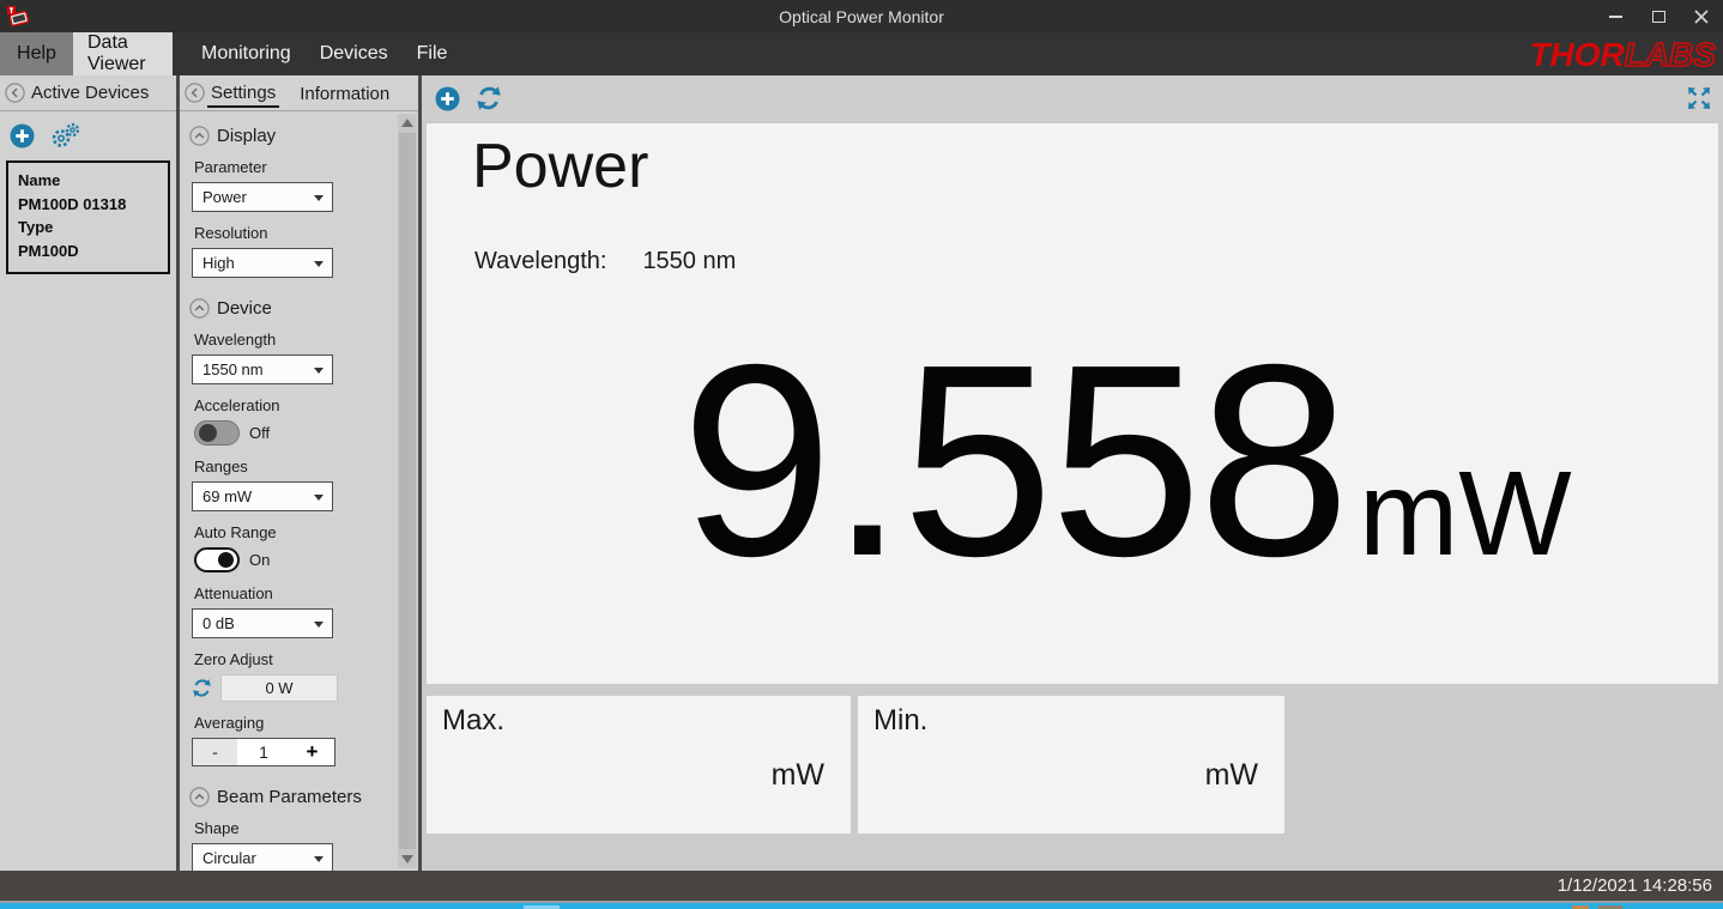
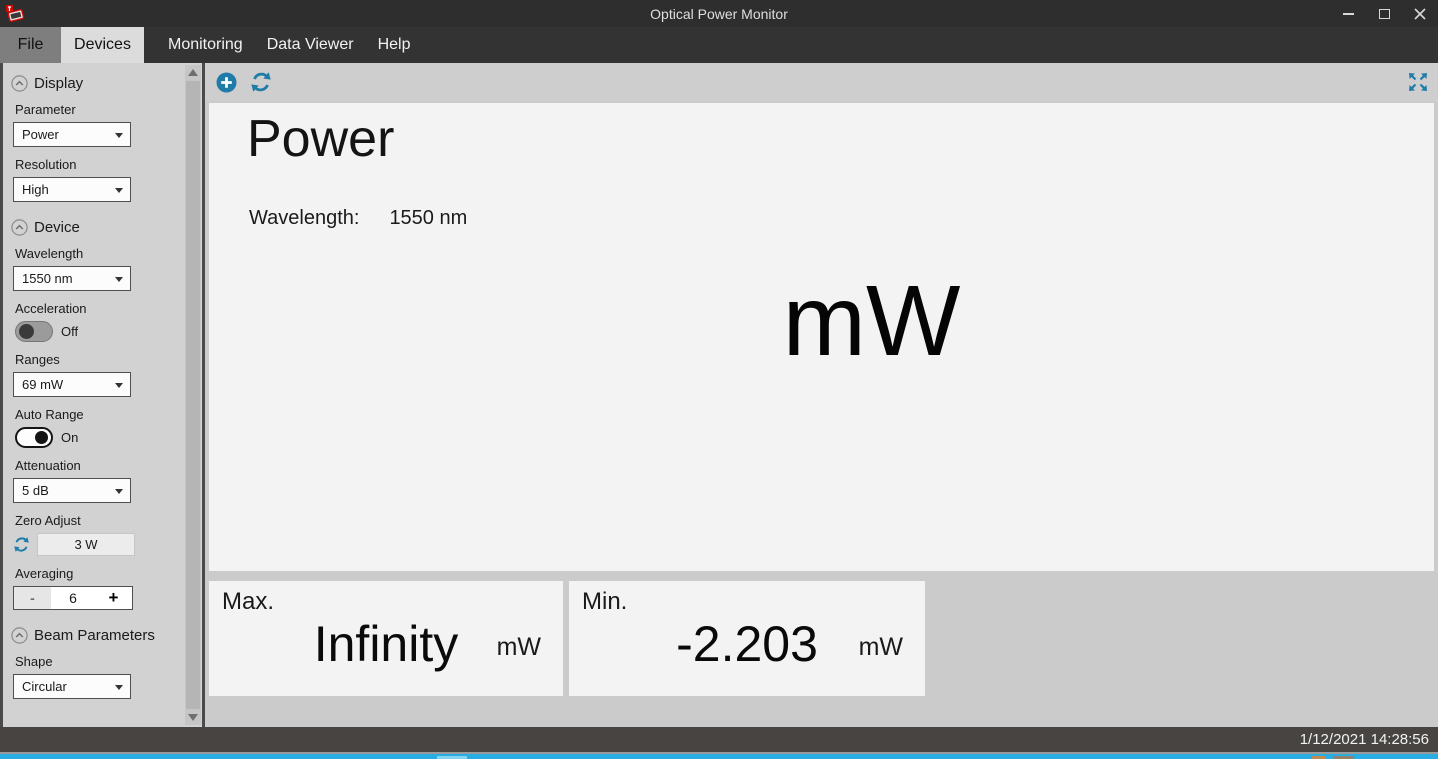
  Optical Power Monitor
- Help
+ File
- Data Viewer
+ Devices
  Monitoring
- Devices
+ Data Viewer
- File
+ Help
- THORLABS
- Active Devices
- Name
- PM100D 01318
- Type
- PM100D
- Settings
- Information
  Display
  Parameter
  Power
  Resolution
  High
  Device
  Wavelength
  1550 nm
  Acceleration
  Off
  Ranges
  69 mW
  Auto Range
  On
  Attenuation
- 0 dB
+ 5 dB
  Zero Adjust
- 0 W
+ 3 W
  Averaging
  -
- 1
+ 6
  +
  Beam Parameters
  Shape
  Circular
  Power
  Wavelength:
  1550 nm
- 9.558
  mW
  Max.
+ Infinity
  mW
  Min.
+ -2.203
  mW
  1/12/2021 14:28:56
